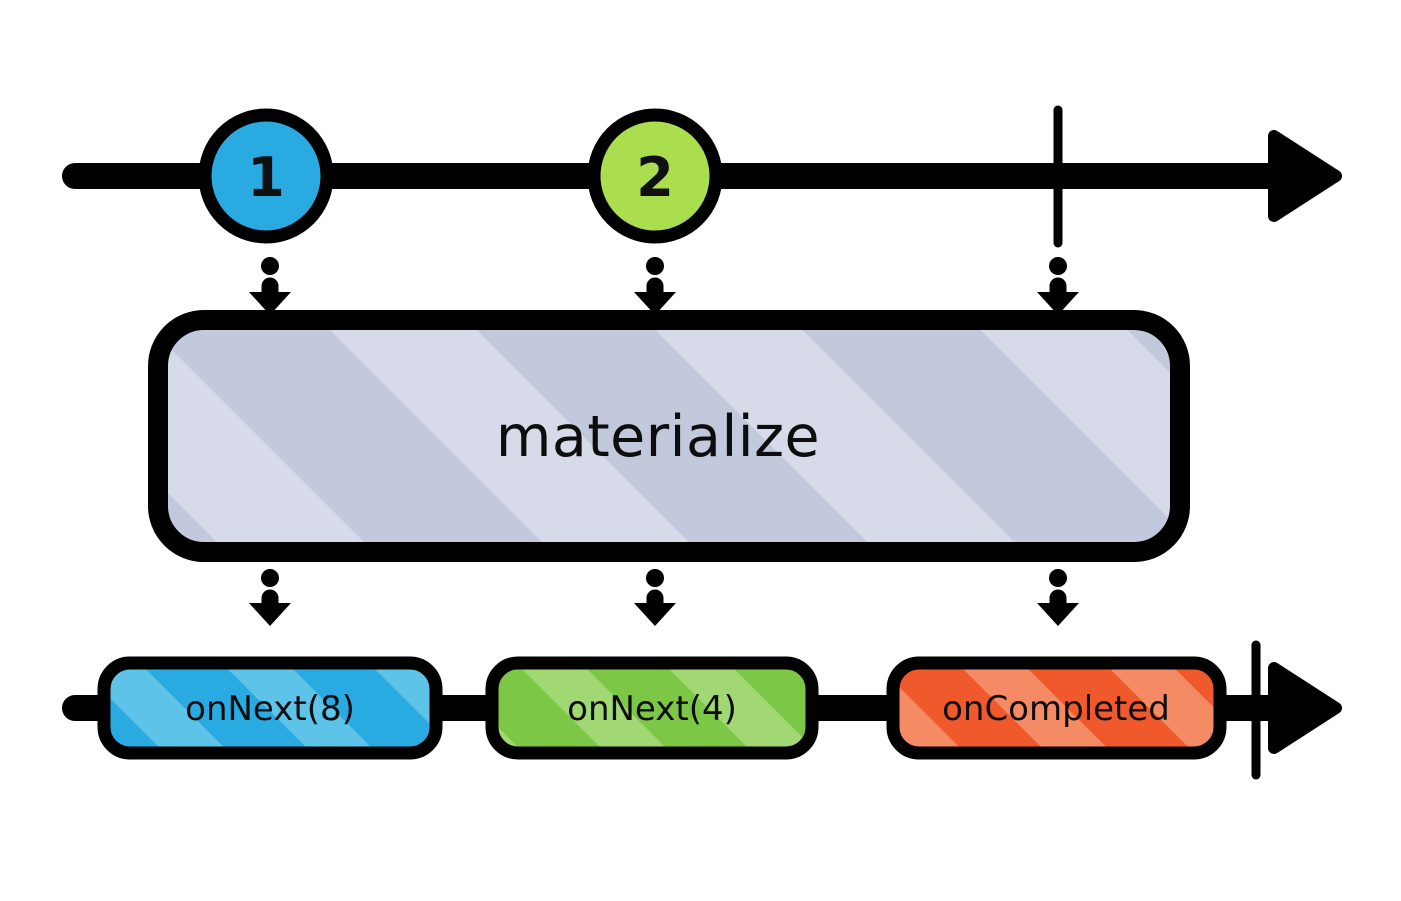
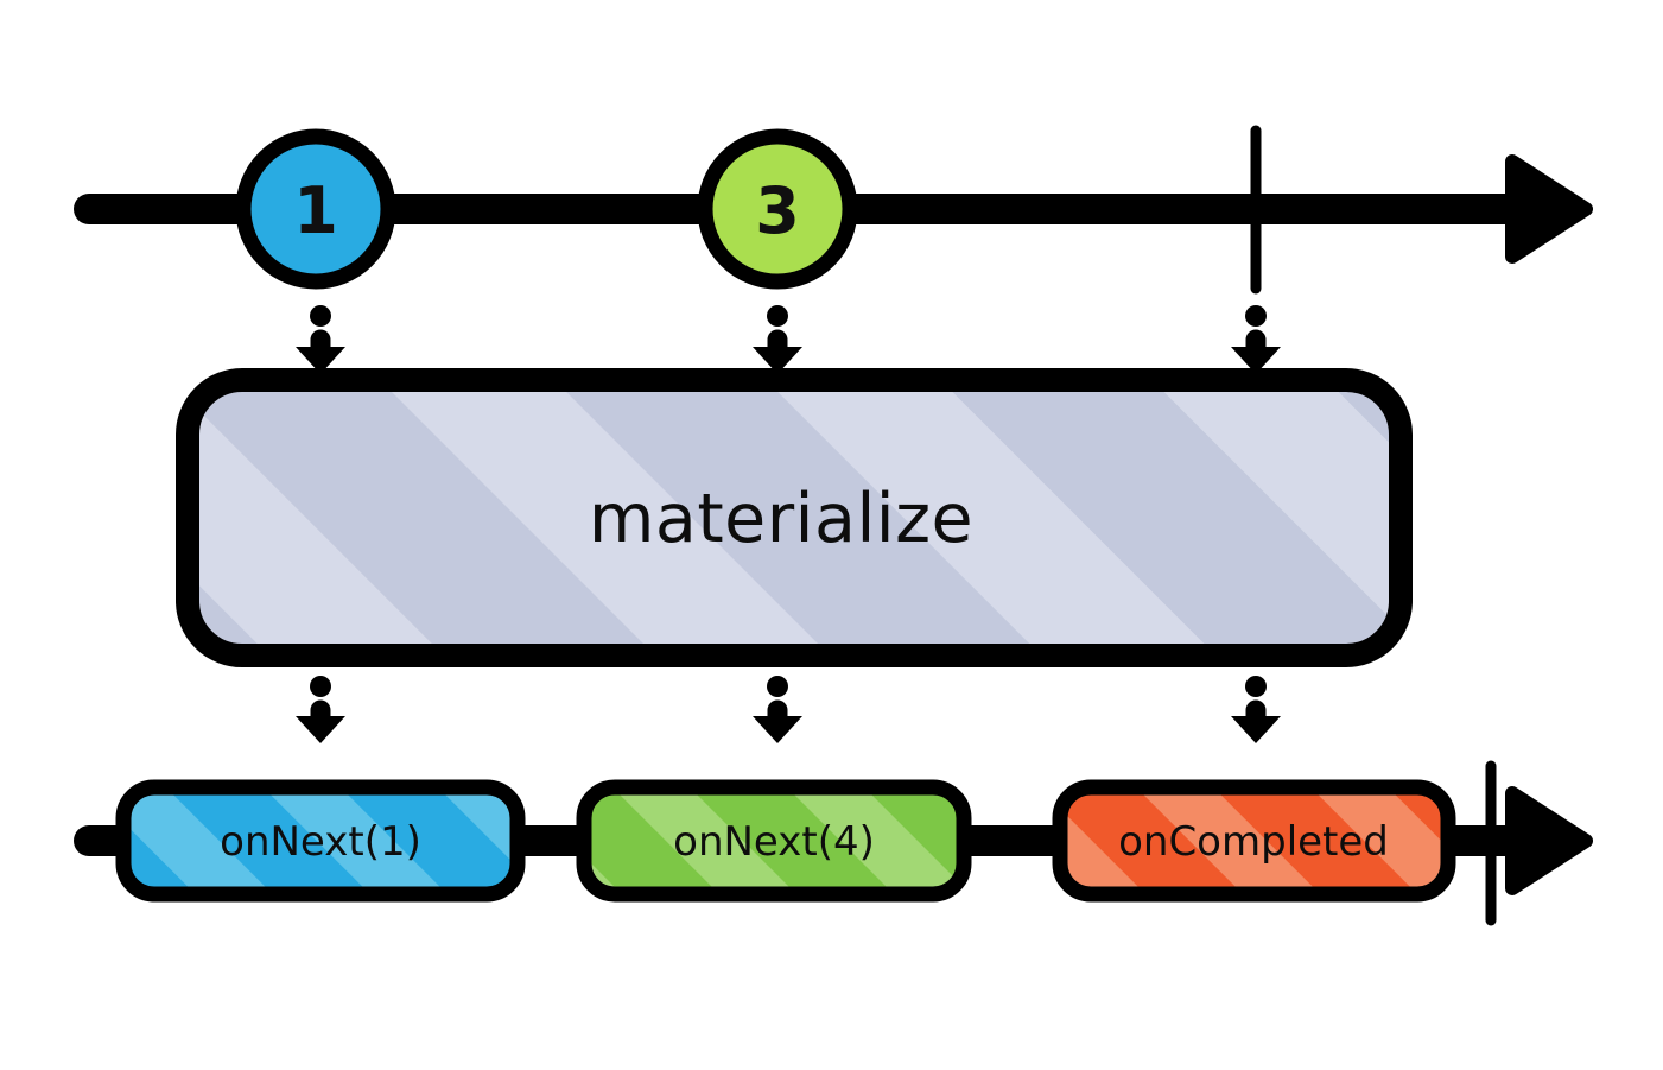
  1
- 2
+ 3
  materialize
- onNext(8)
+ onNext(1)
  onNext(4)
  onCompleted
